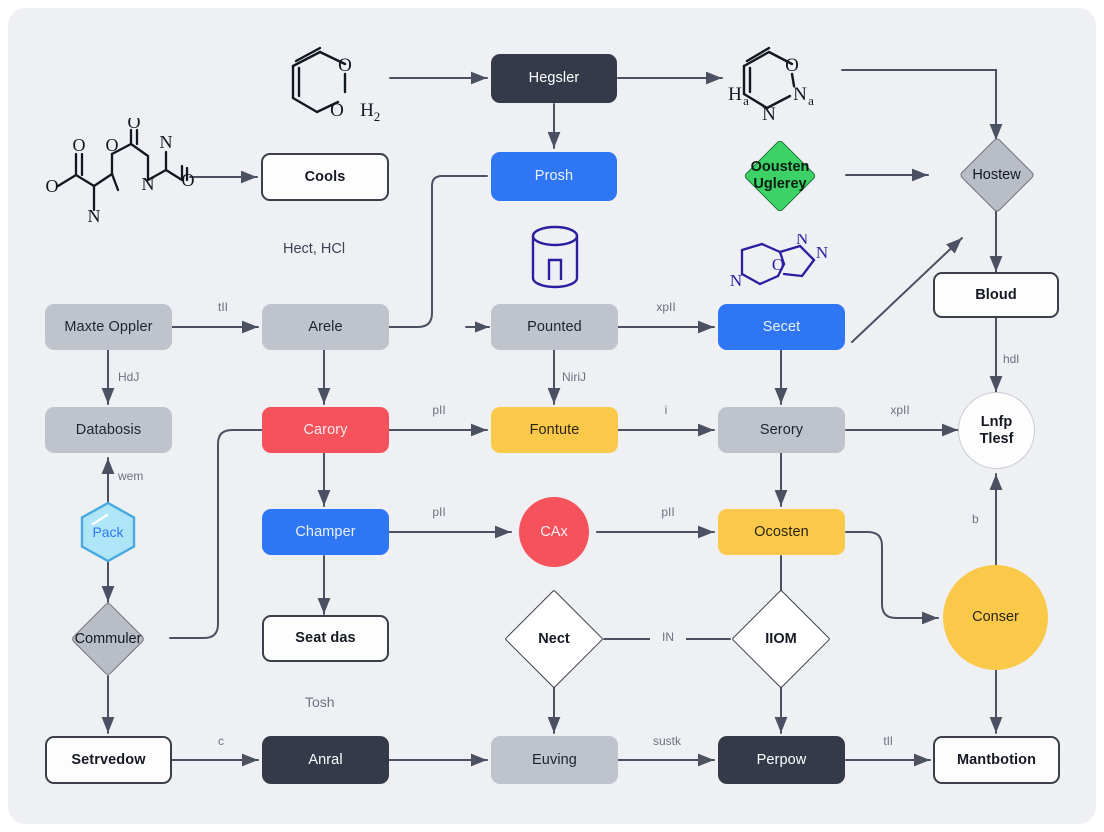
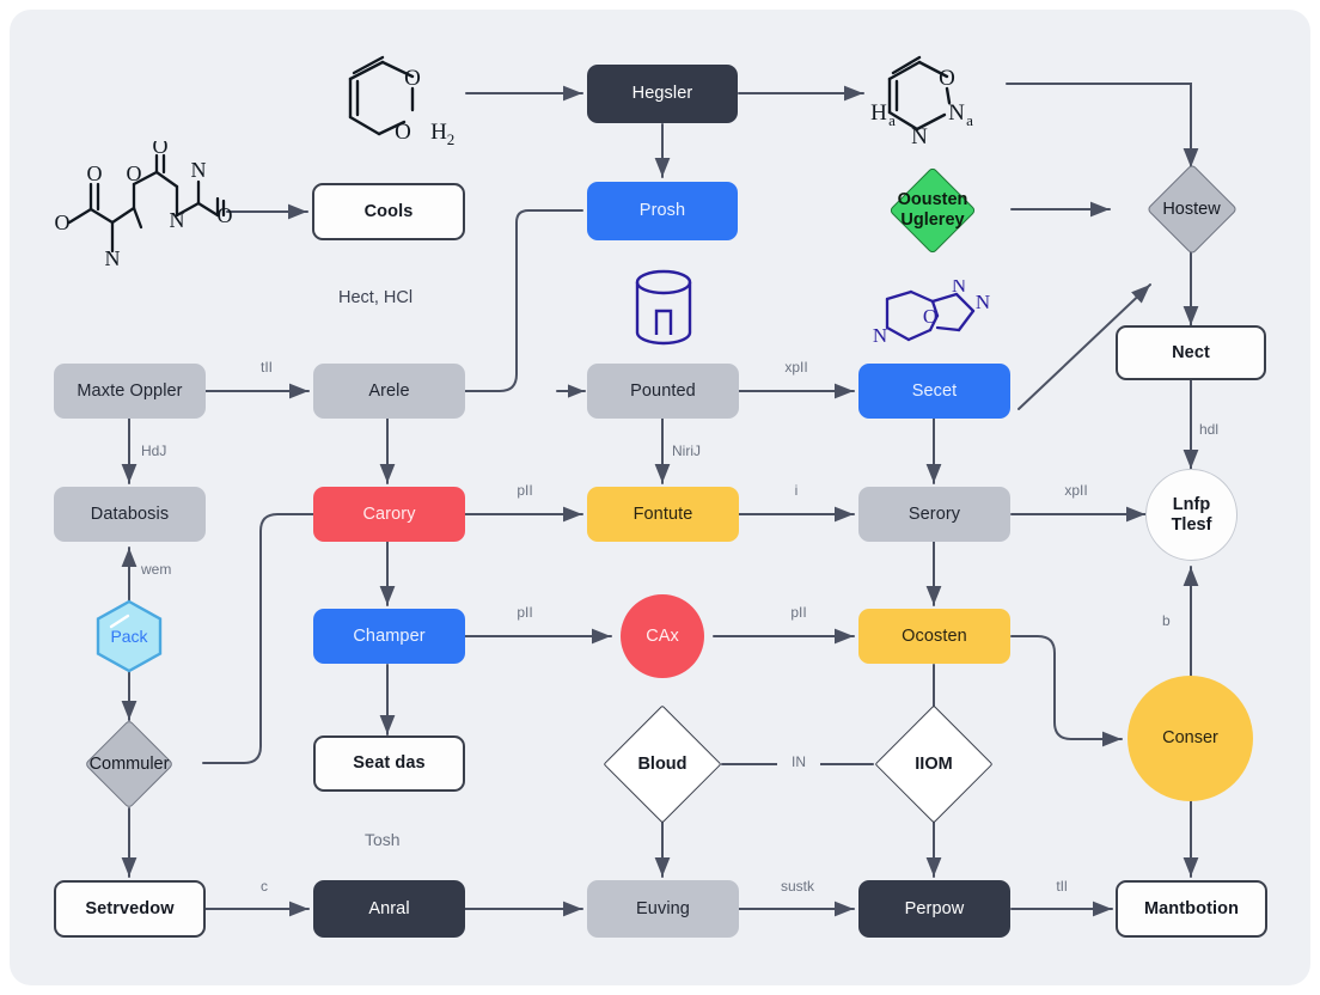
  O
  O
  H
  2
  O
  O
  N
  O
  O
  N
  N
  O
  O
  N
  N
  a
  H
  a
  N
  N
  N
  O
  Hegsler
  Prosh
  Cools
  Hostew
  Oousten
  Uglerey
- Bloud
+ Nect
  Maxte Oppler
  Arele
  Pounted
  Secet
  Databosis
  Carory
  Fontute
  Serory
  Lnfp
  Tlesf
  Pack
  Champer
  CAx
  Ocosten
  Conser
  Commuler
  Seat das
- Nect
+ Bloud
  IIOM
  Setrvedow
  Anral
  Euving
  Perpow
  Mantbotion
  tII
  HdJ
  xpII
  NiriJ
  pII
  i
  xpII
  wem
  pII
  pII
  hdl
  b
  IN
  c
  sustk
  tIl
  Hect, HCl
  Tosh
